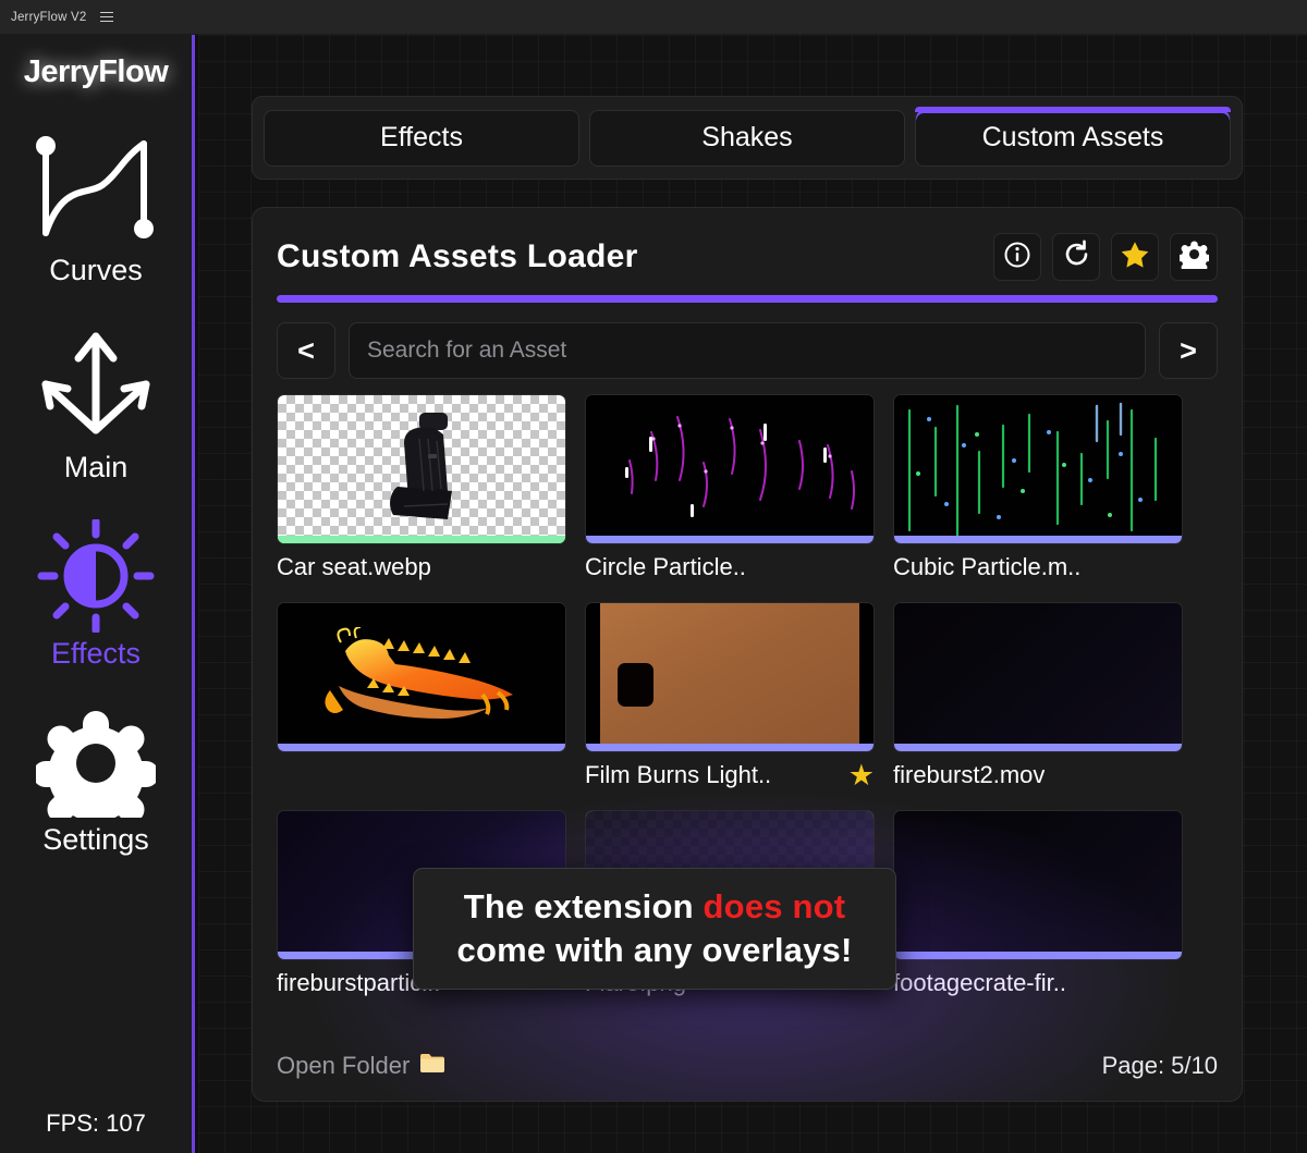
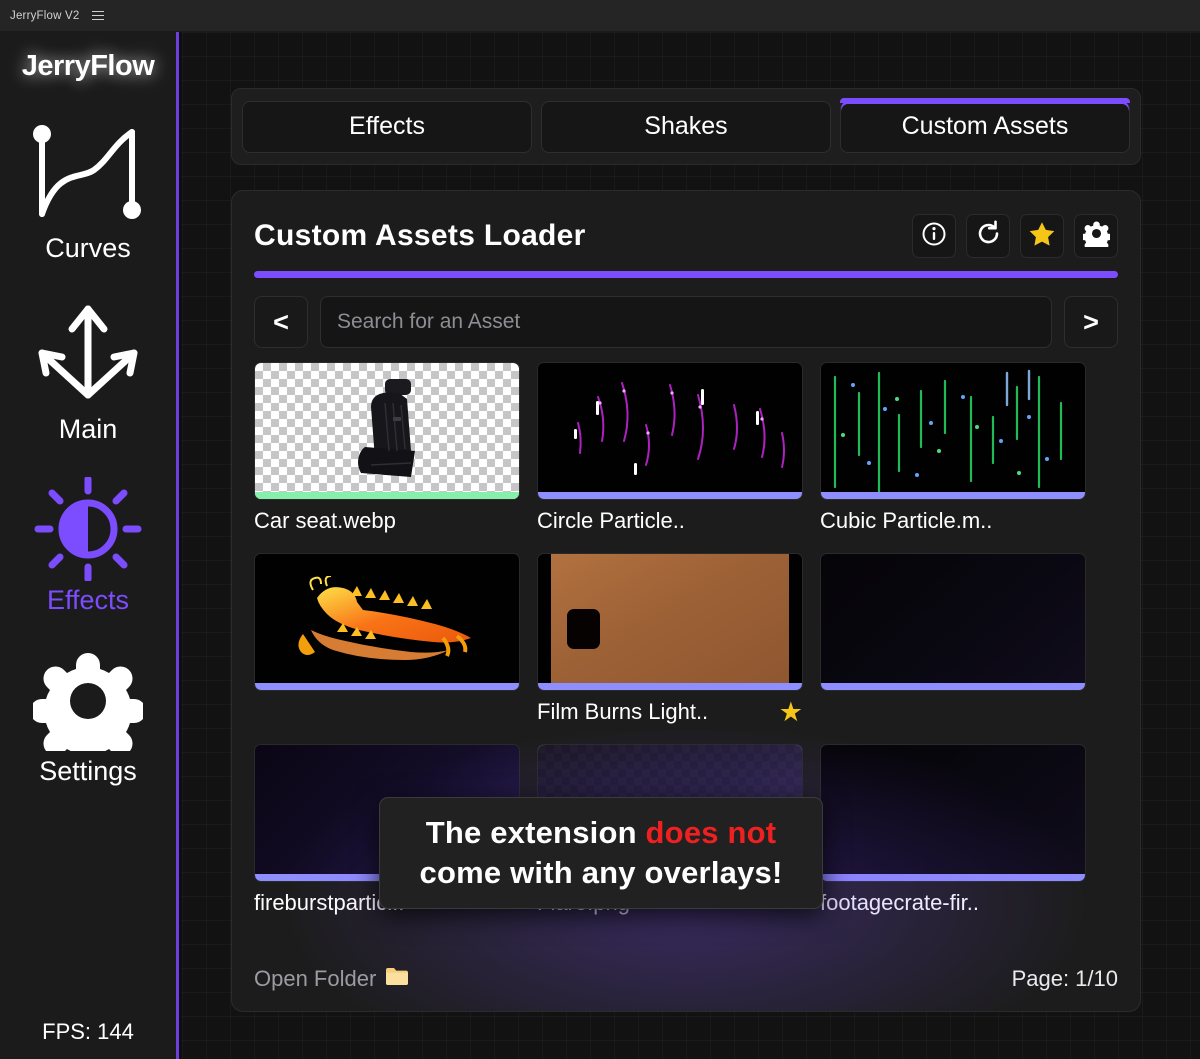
  JerryFlow V2
  JerryFlow
  Curves
  Main
  Effects
  Settings
- FPS: 107
+ FPS: 144
  Effects
  Shakes
  Custom Assets
  Custom Assets Loader
  <
  Search for an Asset
  >
  Car seat.webp
  Circle Particle..
  Cubic Particle.m..
  Film Burns Light..
  ★
- fireburst2.mov
  Open Folder
- Page: 5/10
+ Page: 1/10
  The extension does not
  come with any overlays!
